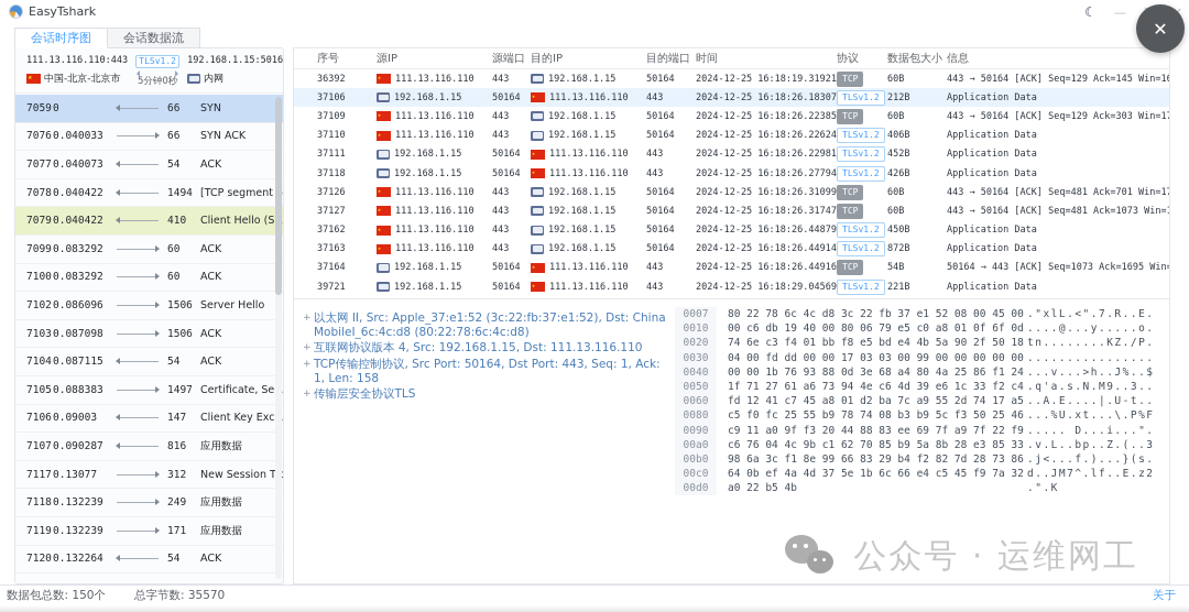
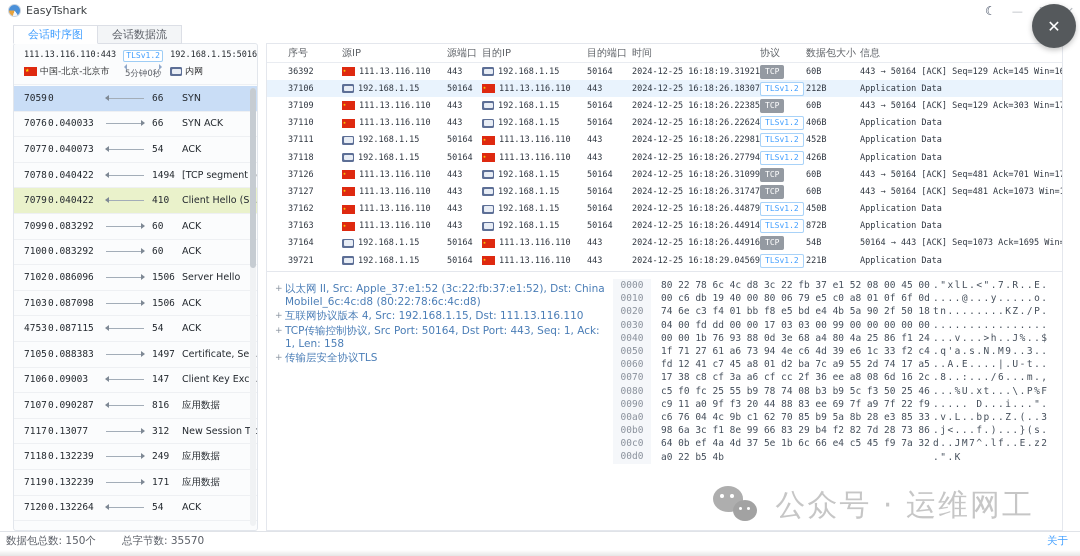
  EasyTshark
  ☾
  —
  ✕
  会话时序图
  会话数据流
  111.13.116.110:443
  中国-北京-北京市
  TLSv1.2
  5分钟0秒
  192.168.1.15:5016
  内网
  7059
  0
  66
  SYN
  7076
  0.040033
  66
  SYN ACK
  7077
  0.040073
  54
  ACK
  7078
  0.040422
  1494
  [TCP segment
  7079
  0.040422
  410
  Client Hello (S
  7099
  0.083292
  60
  ACK
  7100
  0.083292
  60
  ACK
  7102
  0.086096
  1506
  Server Hello
  7103
  0.087098
  1506
  ACK
- 7104
+ 4753
  0.087115
  54
  ACK
  7105
  0.088383
  1497
  Certificate, Se
  7106
  0.09003
  147
  Client Key Exc
  7107
  0.090287
  816
  应用数据
  7117
  0.13077
  312
  New Session T
  7118
  0.132239
  249
  应用数据
  7119
  0.132239
  171
  应用数据
  7120
  0.132264
  54
  ACK
  序号
  源IP
  源端口
  目的IP
  目的端口
  时间
  协议
  数据包大小
  信息
  36392
  111.13.116.110
  443
  192.168.1.15
  50164
  2024-12-25 16:18:19.31921
  TCP
  60B
  443 → 50164 [ACK] Seq=129 Ack=145 Win=1
  37106
  192.168.1.15
  50164
  111.13.116.110
  443
  2024-12-25 16:18:26.18307
  TLSv1.2
  212B
  Application Data
  37109
  111.13.116.110
  443
  192.168.1.15
  50164
  2024-12-25 16:18:26.22385
  TCP
  60B
  443 → 50164 [ACK] Seq=129 Ack=303 Win=1
  37110
  111.13.116.110
  443
  192.168.1.15
  50164
  2024-12-25 16:18:26.22624
  TLSv1.2
  406B
  Application Data
  37111
  192.168.1.15
  50164
  111.13.116.110
  443
  2024-12-25 16:18:26.22981
  TLSv1.2
  452B
  Application Data
  37118
  192.168.1.15
  50164
  111.13.116.110
  443
  2024-12-25 16:18:26.27794
  TLSv1.2
  426B
  Application Data
  37126
  111.13.116.110
  443
  192.168.1.15
  50164
  2024-12-25 16:18:26.31099
  TCP
  60B
  443 → 50164 [ACK] Seq=481 Ack=701 Win=1
  37127
  111.13.116.110
  443
  192.168.1.15
  50164
  2024-12-25 16:18:26.31747
  TCP
  60B
  443 → 50164 [ACK] Seq=481 Ack=1073 Win=
  37162
  111.13.116.110
  443
  192.168.1.15
  50164
  2024-12-25 16:18:26.44879
  TLSv1.2
  450B
  Application Data
  37163
  111.13.116.110
  443
  192.168.1.15
  50164
  2024-12-25 16:18:26.44914
  TLSv1.2
  872B
  Application Data
  37164
  192.168.1.15
  50164
  111.13.116.110
  443
  2024-12-25 16:18:26.44916
  TCP
  54B
  50164 → 443 [ACK] Seq=1073 Ack=1695 Win
  39721
  192.168.1.15
  50164
  111.13.116.110
  443
  2024-12-25 16:18:29.04569
  TLSv1.2
  221B
  Application Data
  +
  以太网 II, Src: Apple_37:e1:52 (3c:22:fb:37:e1:52), Dst: ChinaMobileI_6c:4c:d8 (80:22:78:6c:4c:d8)
  +
  互联网协议版本 4, Src: 192.168.1.15, Dst: 111.13.116.110
  +
  TCP传输控制协议, Src Port: 50164, Dst Port: 443, Seq: 1, Ack: 1, Len: 158
  +
  传输层安全协议TLS
- 0007
+ 0000
  80 22 78 6c 4c d8 3c 22 fb 37 e1 52 08 00 45 00
  ."xlL.<".7.R..E.
  0010
  00 c6 db 19 40 00 80 06 79 e5 c0 a8 01 0f 6f 0d
  ....@...y.....o.
  0020
  74 6e c3 f4 01 bb f8 e5 bd e4 4b 5a 90 2f 50 18
  tn........KZ./P.
  0030
  04 00 fd dd 00 00 17 03 03 00 99 00 00 00 00 00
  ................
  0040
  00 00 1b 76 93 88 0d 3e 68 a4 80 4a 25 86 f1 24
  ...v...>h..J%..$
  0050
  1f 71 27 61 a6 73 94 4e c6 4d 39 e6 1c 33 f2 c4
  .q'a.s.N.M9..3..
  0060
  fd 12 41 c7 45 a8 01 d2 ba 7c a9 55 2d 74 17 a5
  ..A.E....|.U-t..
+ 0070
+ 17 38 c8 cf 3a a6 cf cc 2f 36 ee a8 08 6d 16 2c
+ .8..:.../6...m.,
  0080
  c5 f0 fc 25 55 b9 78 74 08 b3 b9 5c f3 50 25 46
  ...%U.xt...\.P%F
  0090
  c9 11 a0 9f f3 20 44 88 83 ee 69 7f a9 7f 22 f9
  ..... D...i...".
  00a0
  c6 76 04 4c 9b c1 62 70 85 b9 5a 8b 28 e3 85 33
  .v.L..bp..Z.(..3
  00b0
  98 6a 3c f1 8e 99 66 83 29 b4 f2 82 7d 28 73 86
  .j<...f.)...}(s.
  00c0
  64 0b ef 4a 4d 37 5e 1b 6c 66 e4 c5 45 f9 7a 32
  d..JM7^.lf..E.z2
  00d0
  a0 22 b5 4b
  .".K
  公众号 · 运维网工
  数据包总数: 150个
  总字节数: 35570
  关于
